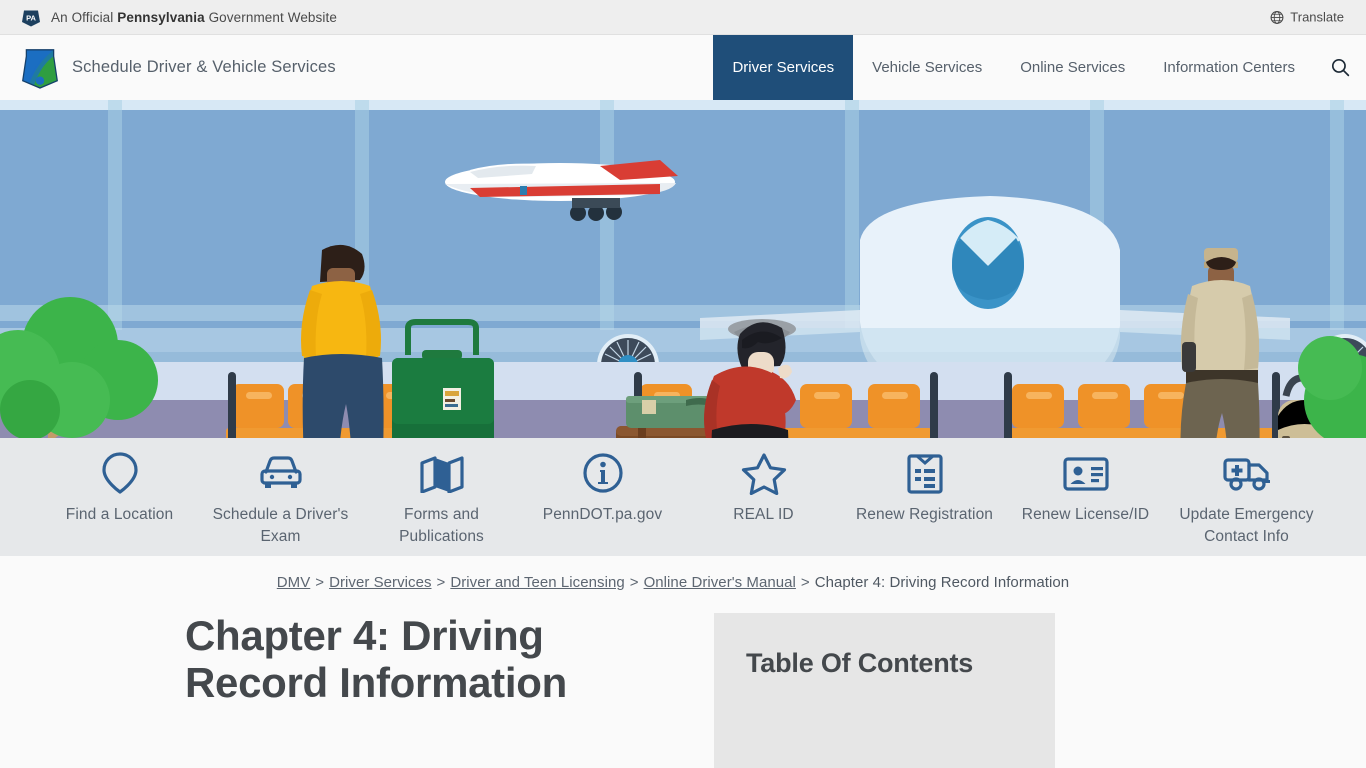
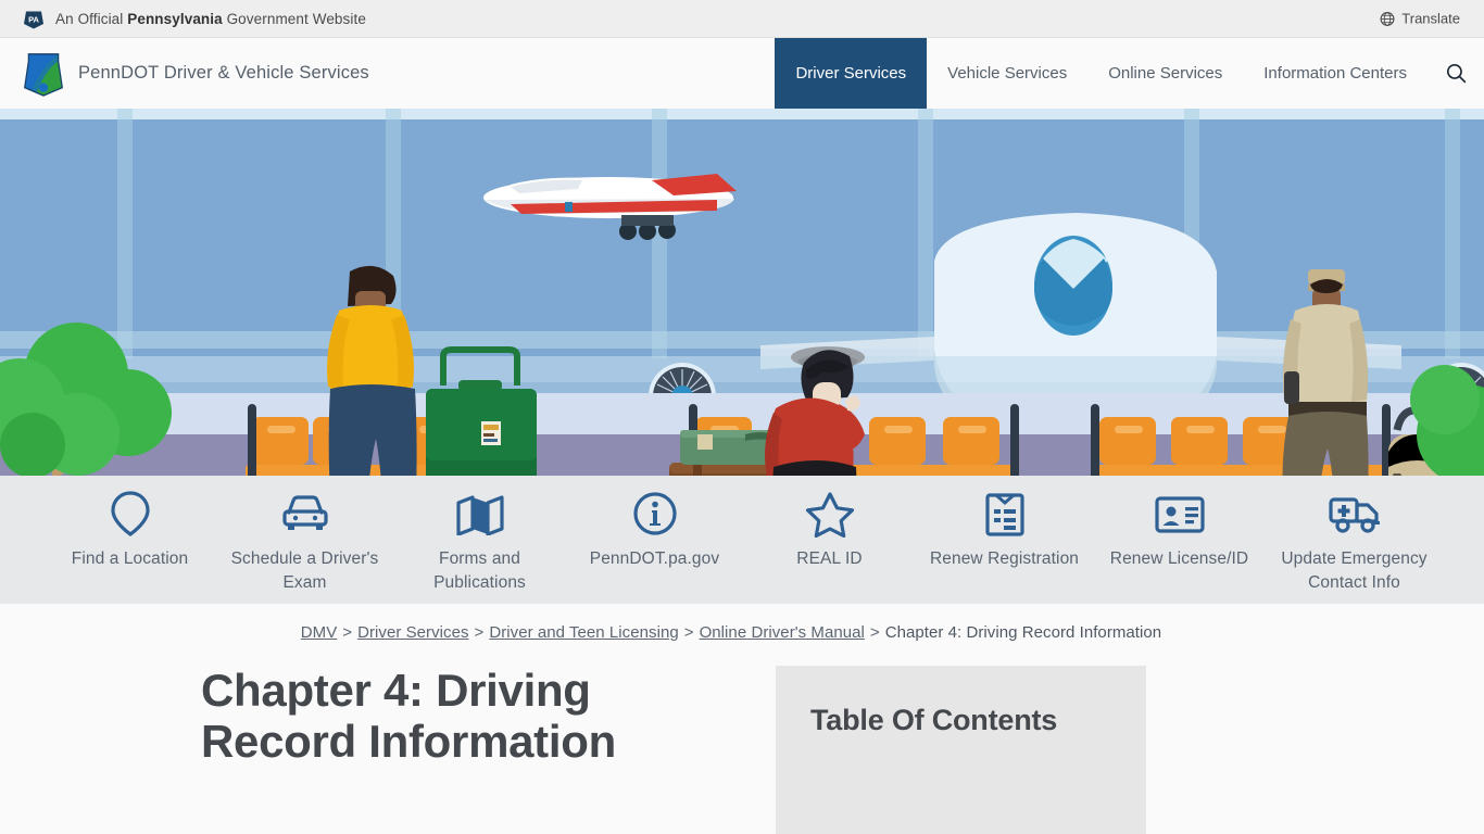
  PA
  An Official Pennsylvania Government Website
  Translate
- Schedule Driver & Vehicle Services
+ PennDOT Driver & Vehicle Services
  Driver Services
  Vehicle Services
  Online Services
  Information Centers
  Find a Location
  Schedule a Driver's Exam
  Forms and Publications
  PennDOT.pa.gov
  REAL ID
  Renew Registration
  Renew License/ID
  Update Emergency Contact Info
  DMV > Driver Services > Driver and Teen Licensing > Online Driver's Manual > Chapter 4: Driving Record Information
  Chapter 4: Driving Record Information
  Table Of Contents
